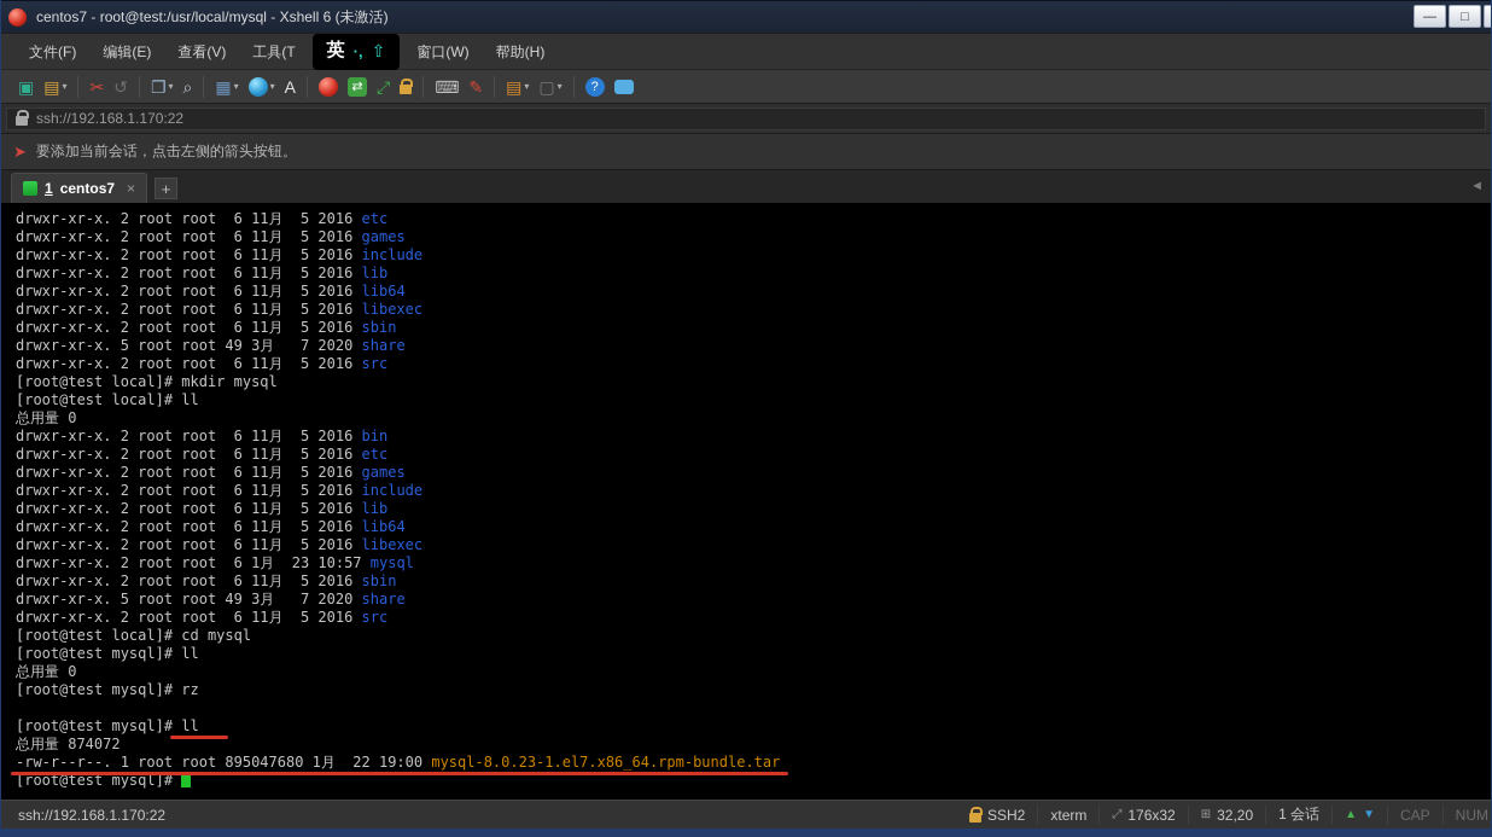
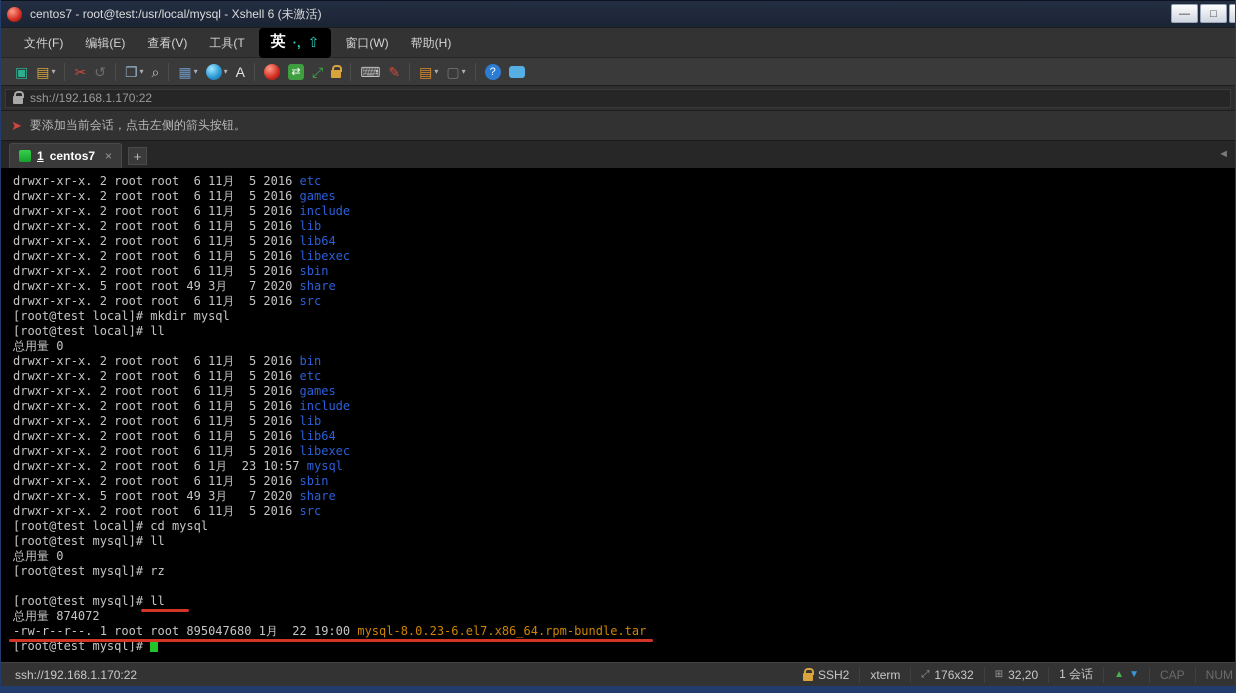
  centos7 - root@test:/usr/local/mysql - Xshell 6 (未激活)
  —
  □
  文件(F)
  编辑(E)
  查看(V)
  工具(T
  英
  ·,
  ⇧
  窗口(W)
  帮助(H)
  ▣
  ▤
  ▾
  ✂
  ↺
  ❐
  ▾
  ⌕
  ▦
  ▾
  ▾
  A
  ⇄
  ⤢
  ⌨
  ✎
  ▤
  ▾
  ▢
  ▾
  ?
  ssh://192.168.1.170:22
  ➤
  要添加当前会话，点击左侧的箭头按钮。
  1
  centos7
  ×
  +
  ◄
  drwxr-xr-x. 2 root root 6 11月 5 2016 etc
  drwxr-xr-x. 2 root root 6 11月 5 2016 games
  drwxr-xr-x. 2 root root 6 11月 5 2016 include
  drwxr-xr-x. 2 root root 6 11月 5 2016 lib
  drwxr-xr-x. 2 root root 6 11月 5 2016 lib64
  drwxr-xr-x. 2 root root 6 11月 5 2016 libexec
  drwxr-xr-x. 2 root root 6 11月 5 2016 sbin
  drwxr-xr-x. 5 root root 49 3月 7 2020 share
  drwxr-xr-x. 2 root root 6 11月 5 2016 src
  [root@test local]# mkdir mysql
  [root@test local]# ll
  总用量 0
  drwxr-xr-x. 2 root root 6 11月 5 2016 bin
  drwxr-xr-x. 2 root root 6 11月 5 2016 etc
  drwxr-xr-x. 2 root root 6 11月 5 2016 games
  drwxr-xr-x. 2 root root 6 11月 5 2016 include
  drwxr-xr-x. 2 root root 6 11月 5 2016 lib
  drwxr-xr-x. 2 root root 6 11月 5 2016 lib64
  drwxr-xr-x. 2 root root 6 11月 5 2016 libexec
  drwxr-xr-x. 2 root root 6 1月 23 10:57 mysql
  drwxr-xr-x. 2 root root 6 11月 5 2016 sbin
  drwxr-xr-x. 5 root root 49 3月 7 2020 share
  drwxr-xr-x. 2 root root 6 11月 5 2016 src
  [root@test local]# cd mysql
  [root@test mysql]# ll
  总用量 0
  [root@test mysql]# rz
  [root@test mysql]# ll
  总用量 874072
- -rw-r--r--. 1 root root 895047680 1月 22 19:00 mysql-8.0.23-1.el7.x86_64.rpm-bundle.tar
+ -rw-r--r--. 1 root root 895047680 1月 22 19:00 mysql-8.0.23-6.el7.x86_64.rpm-bundle.tar
  [root@test mysql]#
  ssh://192.168.1.170:22
  SSH2
  xterm
  ⤢
  176x32
  ⊞
  32,20
  1 会话
  ▲
  ▼
  CAP
  NUM
